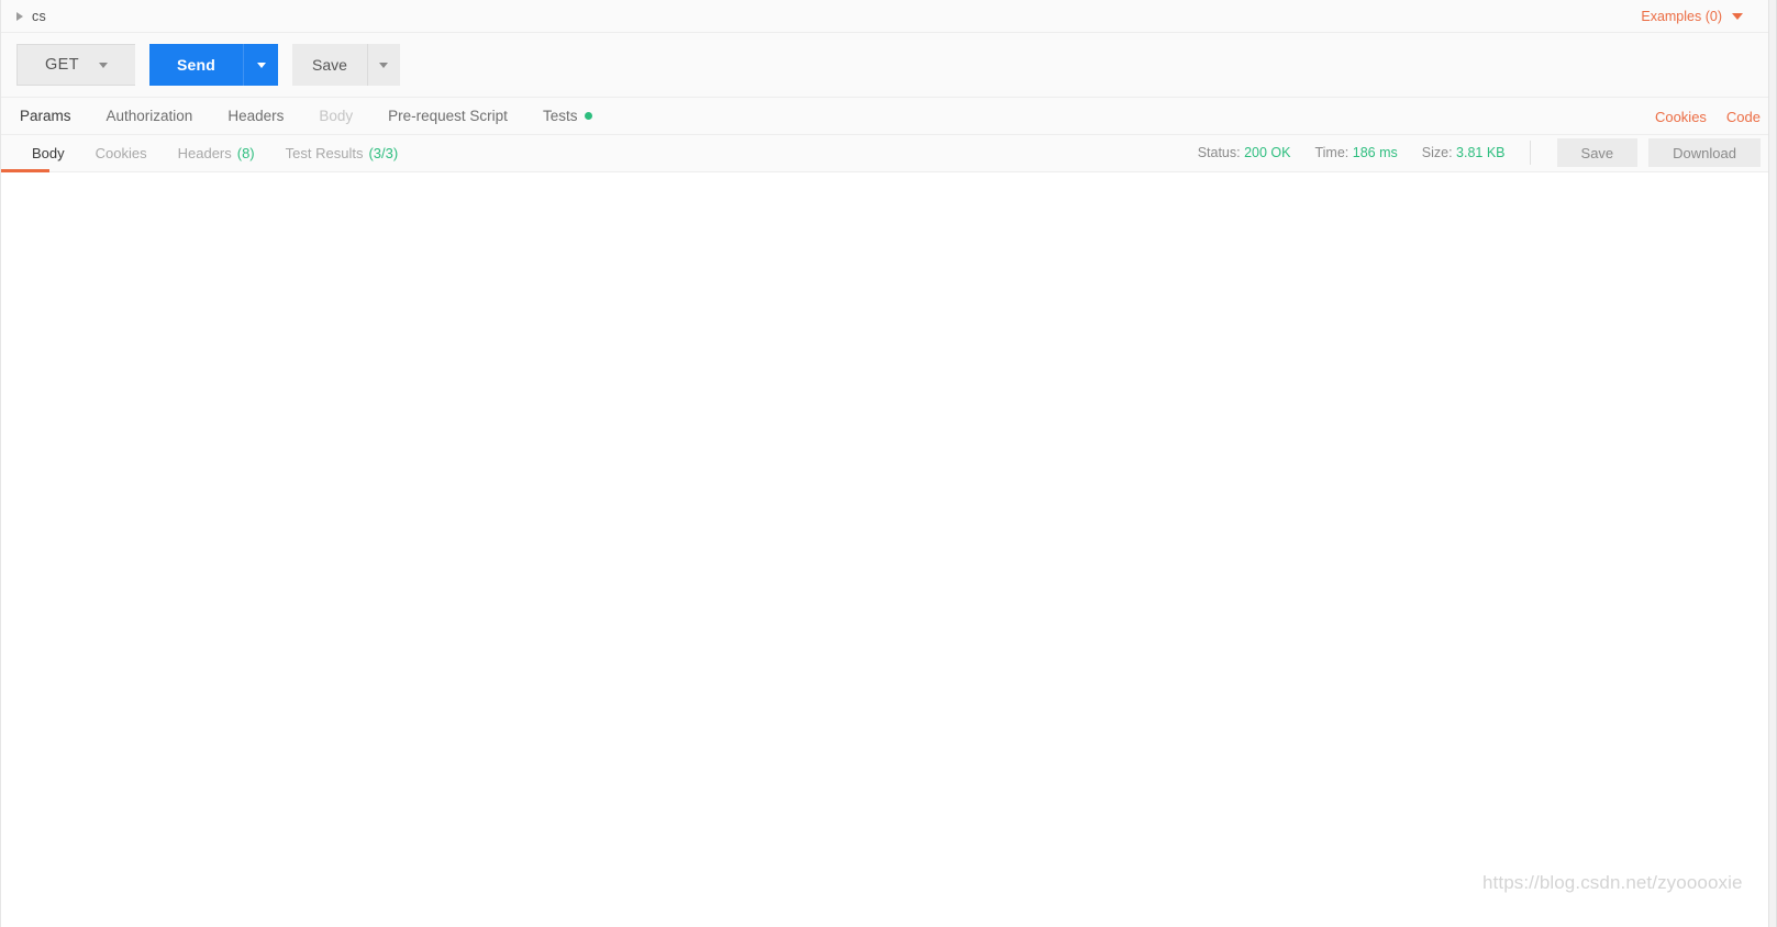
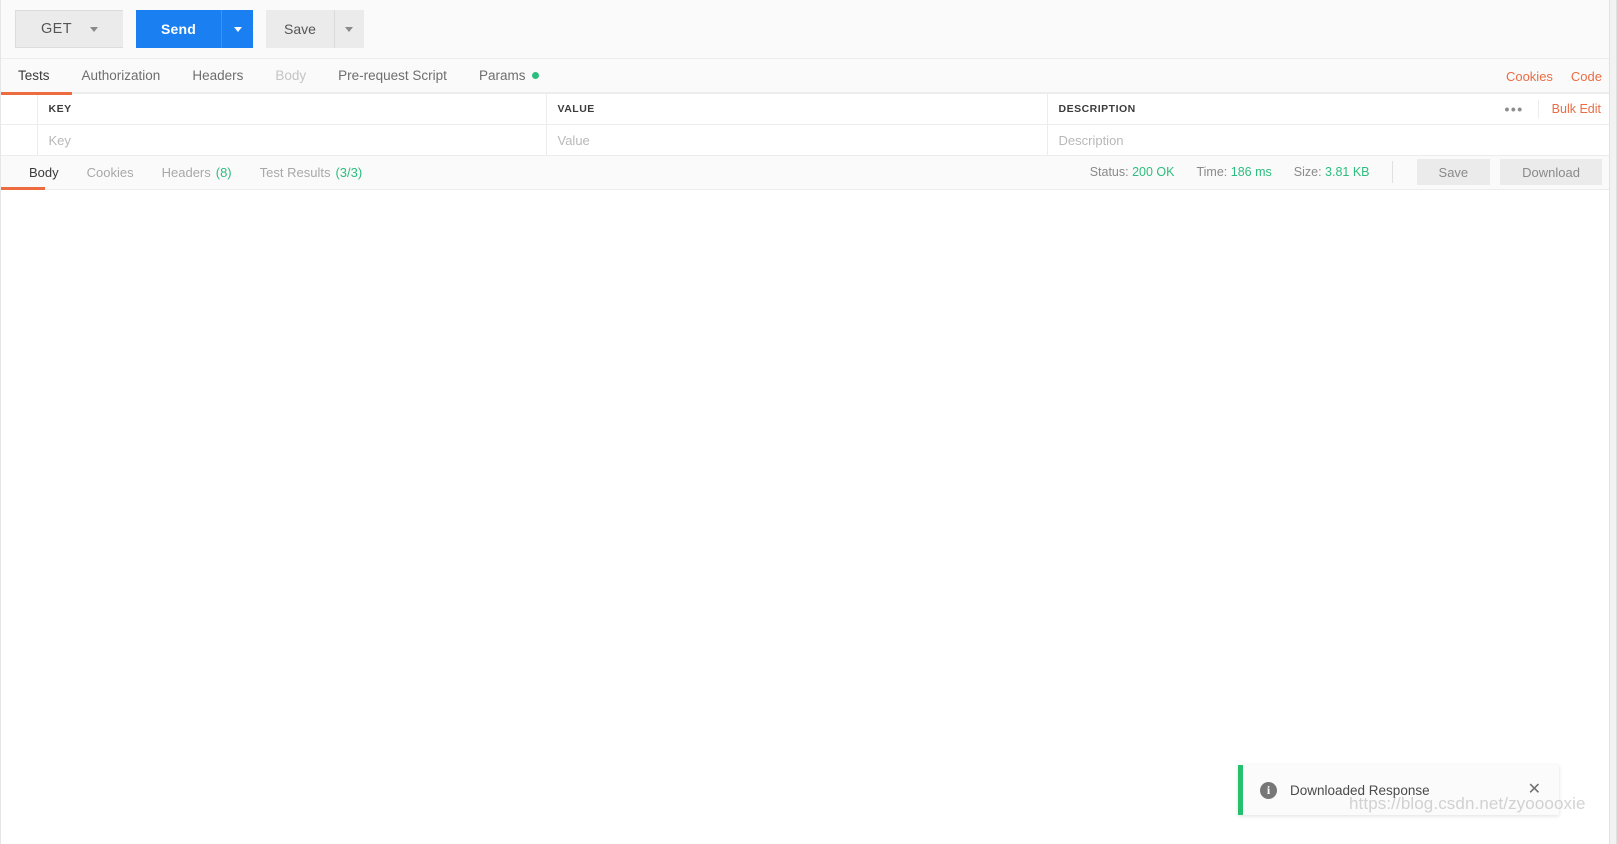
- cs
- Examples (0)
  GET
  Send
  Save
- Params
+ Tests
  Authorization
  Headers
  Body
  Pre-request Script
- Tests
+ Params
  Cookies
  Code
+ 	KEY	VALUE	DESCRIPTION ••• Bulk Edit
+ 	Key	Value	Description
  Body
  Cookies
  Headers
  (8)
  Test Results
  (3/3)
  Status: 200 OK
  Time: 186 ms
  Size: 3.81 KB
  Save
  Download
+ i
+ Downloaded Response
+ ✕
  https://blog.csdn.net/zyooooxie
